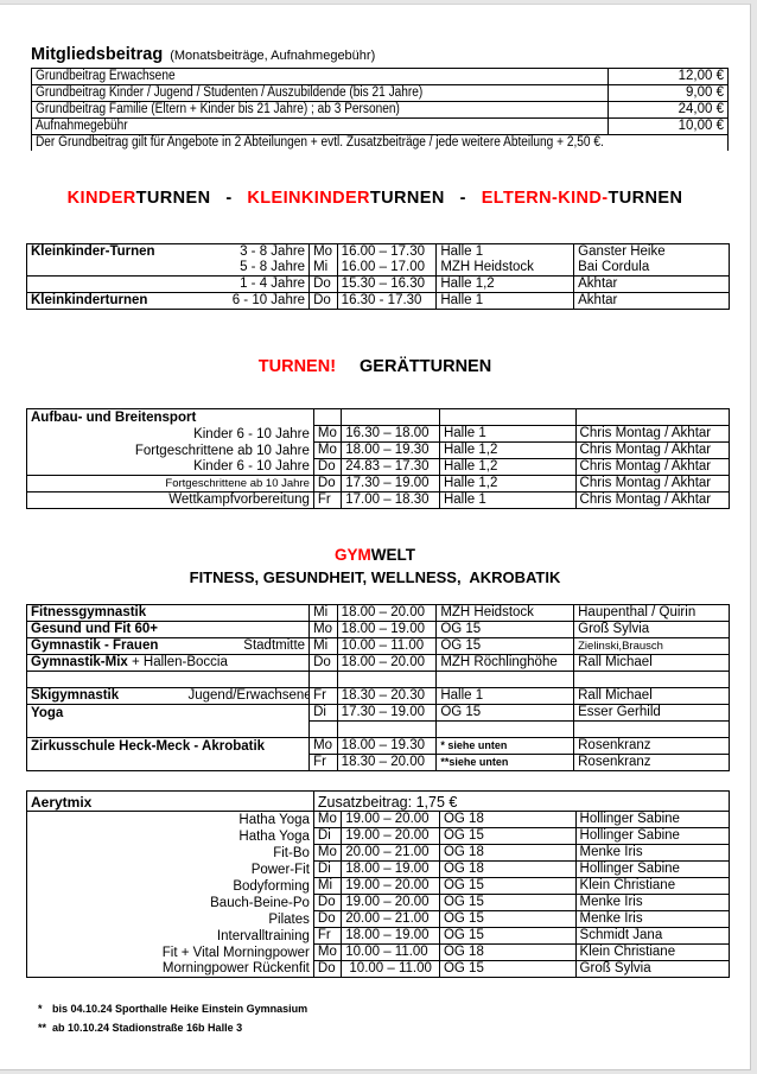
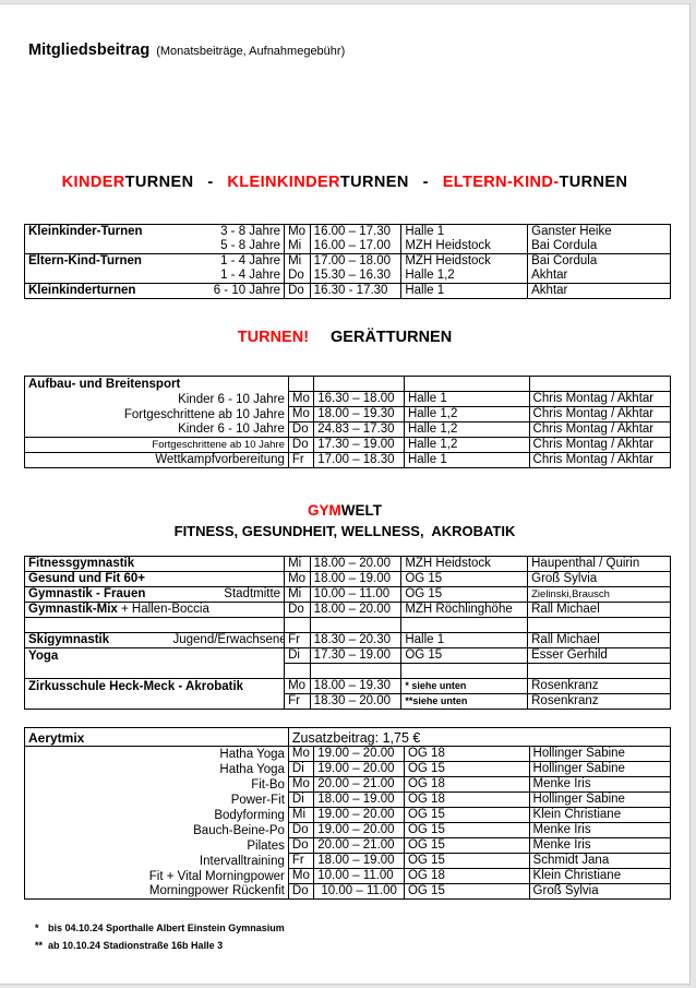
  Mitgliedsbeitrag (Monatsbeiträge, Aufnahmegebühr)
- Grundbeitrag Erwachsene	12,00 €
- Grundbeitrag Kinder / Jugend / Studenten / Auszubildende (bis 21 Jahre)	9,00 €
- Grundbeitrag Familie (Eltern + Kinder bis 21 Jahre) ; ab 3 Personen)	24,00 €
- Aufnahmegebühr	10,00 €
- Der Grundbeitrag gilt für Angebote in 2 Abteilungen + evtl. Zusatzbeiträge / jede weitere Abteilung + 2,50 €.
  KINDERTURNEN - KLEINKINDERTURNEN - ELTERN-KIND-TURNEN
  Kleinkinder-Turnen	3 - 8 Jahre	Mo	16.00 – 17.30	Halle 1	Ganster Heike
  	5 - 8 Jahre	Mi	16.00 – 17.00	MZH Heidstock	Bai Cordula
+ Eltern-Kind-Turnen	1 - 4 Jahre	Mi	17.00 – 18.00	MZH Heidstock	Bai Cordula
  	1 - 4 Jahre	Do	15.30 – 16.30	Halle 1,2	Akhtar
  Kleinkinderturnen	6 - 10 Jahre	Do	16.30 - 17.30	Halle 1	Akhtar
  TURNEN! GERÄTTURNEN
  Aufbau- und Breitensport
  Kinder 6 - 10 Jahre	Mo	16.30 – 18.00	Halle 1	Chris Montag / Akhtar
  Fortgeschrittene ab 10 Jahre	Mo	18.00 – 19.30	Halle 1,2	Chris Montag / Akhtar
  Kinder 6 - 10 Jahre	Do	24.83 – 17.30	Halle 1,2	Chris Montag / Akhtar
  Fortgeschrittene ab 10 Jahre	Do	17.30 – 19.00	Halle 1,2	Chris Montag / Akhtar
  Wettkampfvorbereitung	Fr	17.00 – 18.30	Halle 1	Chris Montag / Akhtar
  GYMWELT
  FITNESS, GESUNDHEIT, WELLNESS, AKROBATIK
  Fitnessgymnastik		Mi	18.00 – 20.00	MZH Heidstock	Haupenthal / Quirin
  Gesund und Fit 60+		Mo	18.00 – 19.00	OG 15	Groß Sylvia
  Gymnastik - Frauen	Stadtmitte	Mi	10.00 – 11.00	OG 15	Zielinski,Brausch
  Gymnastik-Mix + Hallen-Boccia	Do	18.00 – 20.00	MZH Röchlinghöhe	Rall Michael
  Skigymnastik	Jugend/Erwachsene	Fr	18.30 – 20.30	Halle 1	Rall Michael
  Yoga	Di	17.30 – 19.00	OG 15	Esser Gerhild
  Zirkusschule Heck-Meck - Akrobatik	Mo	18.00 – 19.30	* siehe unten	Rosenkranz
  	Fr	18.30 – 20.00	**siehe unten	Rosenkranz
  Aerytmix	Zusatzbeitrag: 1,75 €
  Hatha Yoga	Mo	19.00 – 20.00	OG 18	Hollinger Sabine
  Hatha Yoga	Di	19.00 – 20.00	OG 15	Hollinger Sabine
  Fit-Bo	Mo	20.00 – 21.00	OG 18	Menke Iris
  Power-Fit	Di	18.00 – 19.00	OG 18	Hollinger Sabine
  Bodyforming	Mi	19.00 – 20.00	OG 15	Klein Christiane
  Bauch-Beine-Po	Do	19.00 – 20.00	OG 15	Menke Iris
  Pilates	Do	20.00 – 21.00	OG 15	Menke Iris
  Intervalltraining	Fr	18.00 – 19.00	OG 15	Schmidt Jana
  Fit + Vital Morningpower	Mo	10.00 – 11.00	OG 18	Klein Christiane
  Morningpower Rückenfit	Do	10.00 – 11.00	OG 15	Groß Sylvia
- * bis 04.10.24 Sporthalle Heike Einstein Gymnasium
+ * bis 04.10.24 Sporthalle Albert Einstein Gymnasium
  ** ab 10.10.24 Stadionstraße 16b Halle 3
